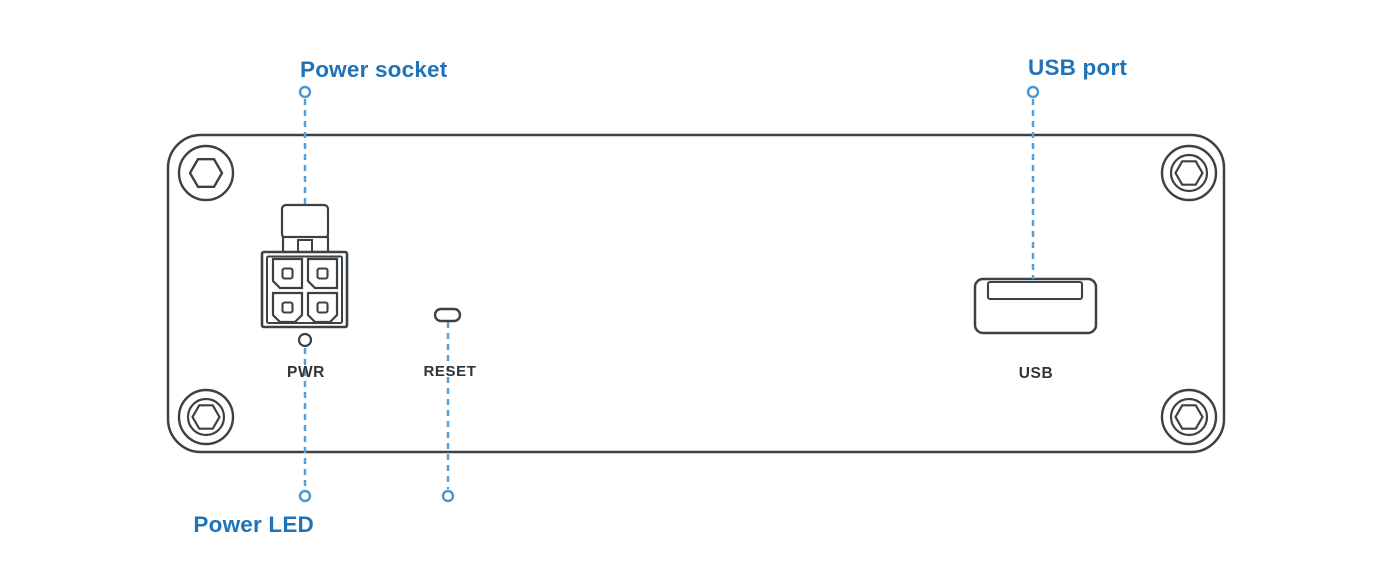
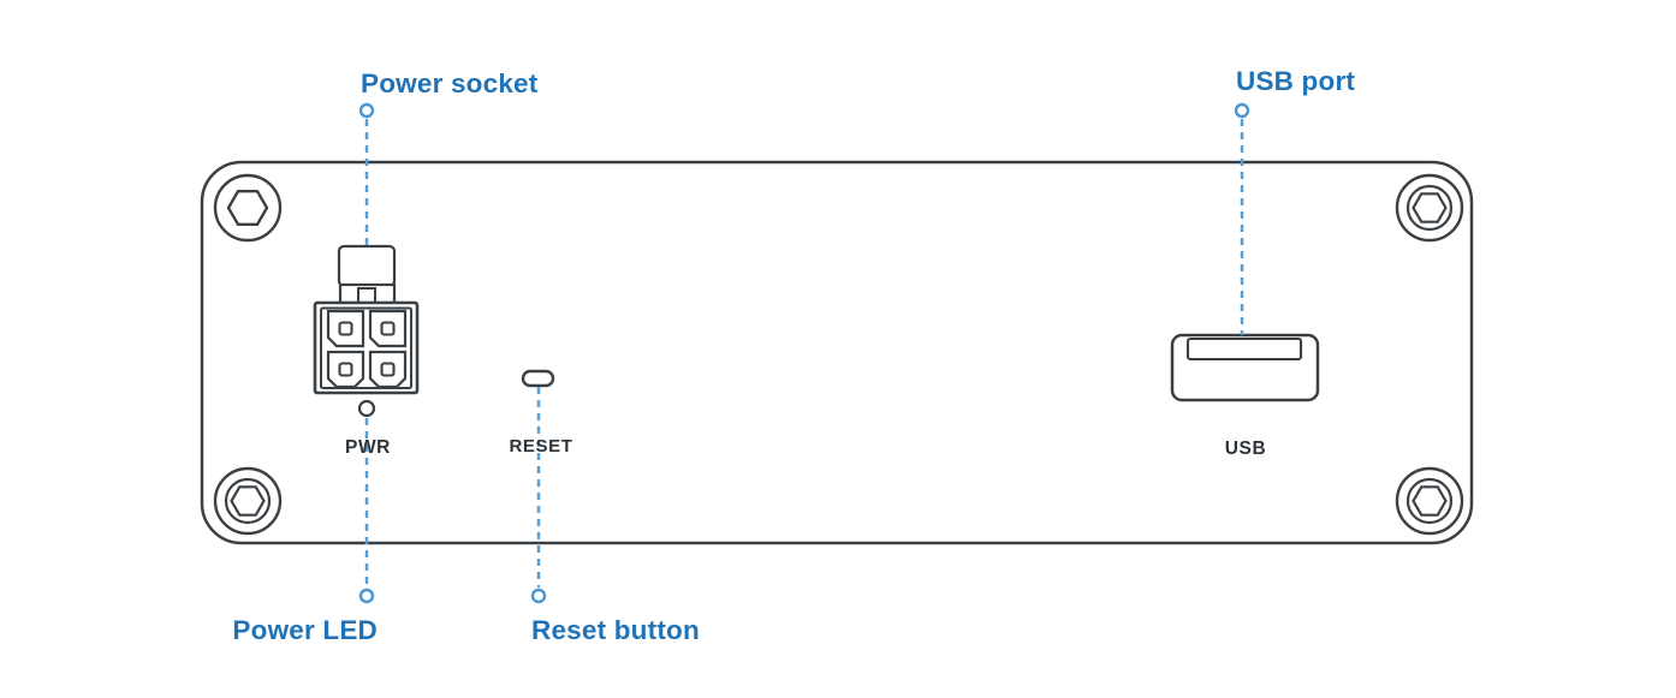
  Power socket
  USB port
  Power LED
+ Reset button
  PWR
  RESET
  USB
